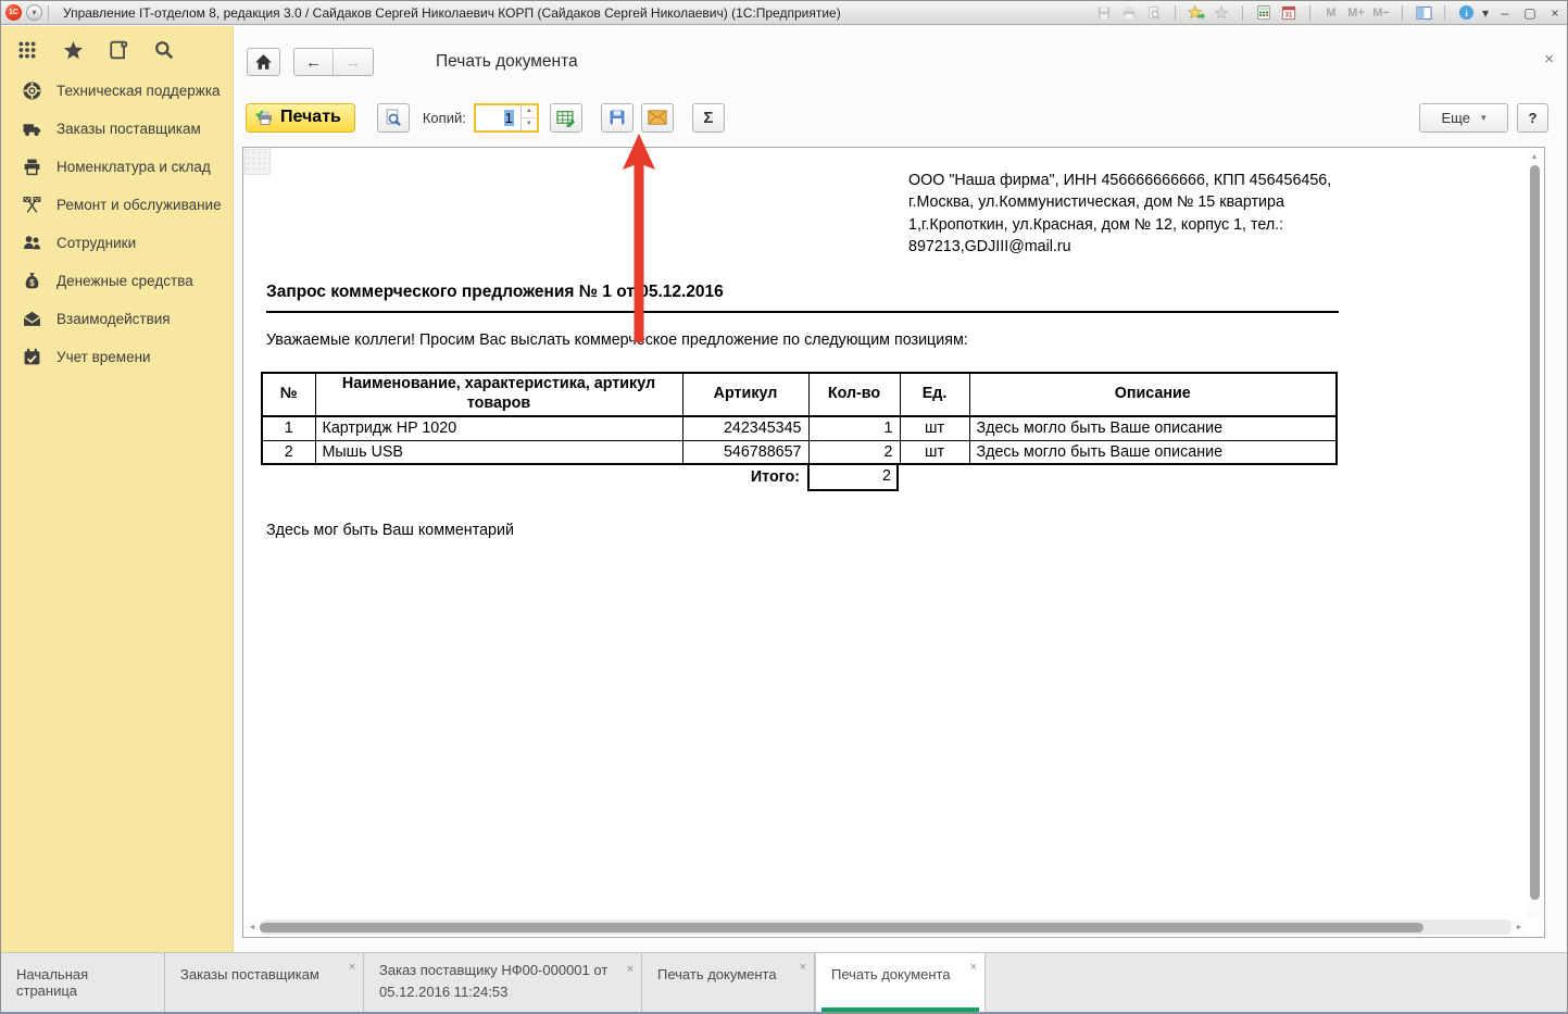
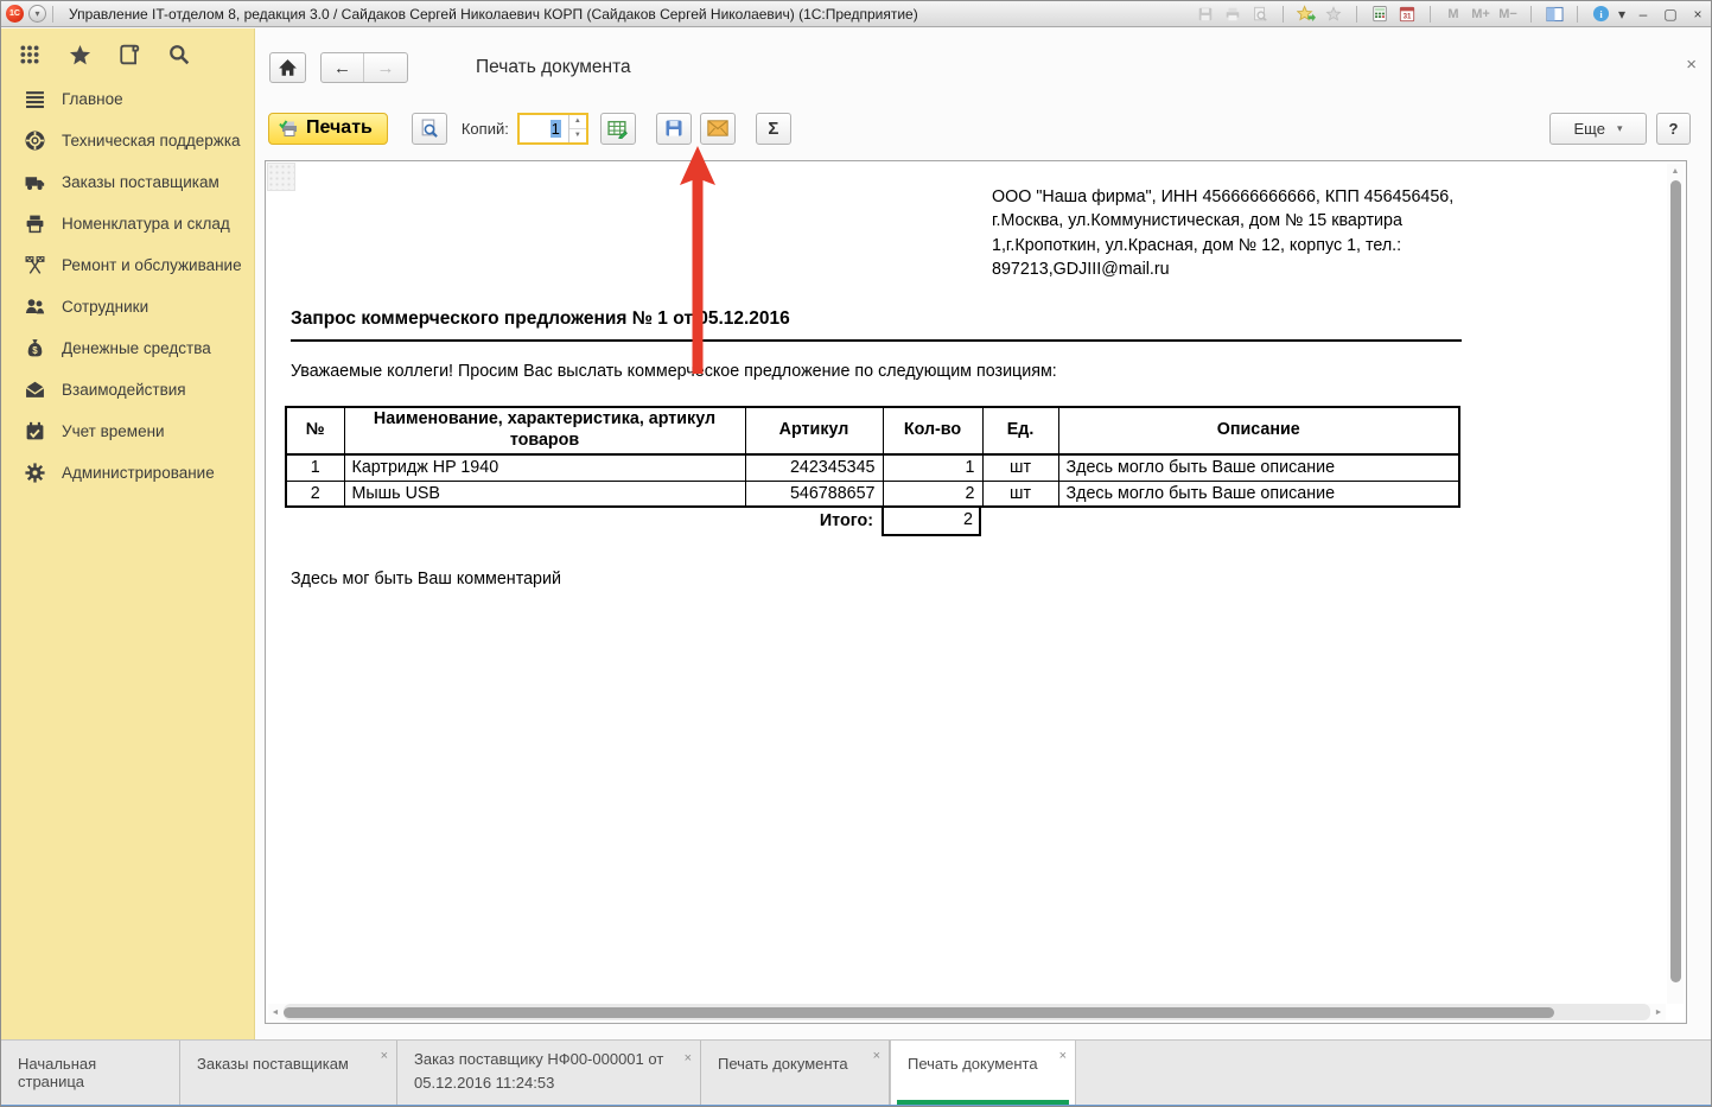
  ▾
  Управление IT-отделом 8, редакция 3.0 / Сайдаков Сергей Николаевич КОРП (Сайдаков Сергей Николаевич) (1С:Предприятие)
  M
  M+
  M−
  i
  ▾
  –
  ▢
  ×
+ Главное
  Техническая поддержка
  Заказы поставщикам
  Номенклатура и склад
  Ремонт и обслуживание
  Сотрудники
  $
  Денежные средства
  Взаимодействия
  Учет времени
+ Администрирование
  ×
  ←
  →
  Печать документа
  Печать
  Копий:
  1
  Σ
  Еще
  ▾
  ?
  ООО "Наша фирма", ИНН 456666666666, КПП 456456456, г.Москва, ул.Коммунистическая, дом № 15 квартира 1,г.Кропоткин, ул.Красная, дом № 12, корпус 1, тел.: 897213,GDJIII@mail.ru
  Запрос коммерческого предложения № 1 от 05.12.2016
  Уважаемые коллеги! Просим Вас выслать коммерчское предложение по следующим позициям:
  №	Наименование, характеристика, артикул товаров	Артикул	Кол-во	Ед.	Описание
- 1	Картридж HP 1020	242345345	1	шт	Здесь могло быть Ваше описание
+ 1	Картридж HP 1940	242345345	1	шт	Здесь могло быть Ваше описание
  2	Мышь USB	546788657	2	шт	Здесь могло быть Ваше описание
  Итого:
  2
  Здесь мог быть Ваш комментарий
  Начальная страница
  Заказы поставщикам
  ×
  Заказ поставщику НФ00-000001 от 05.12.2016 11:24:53
  ×
  Печать документа
  ×
  Печать документа
  ×
